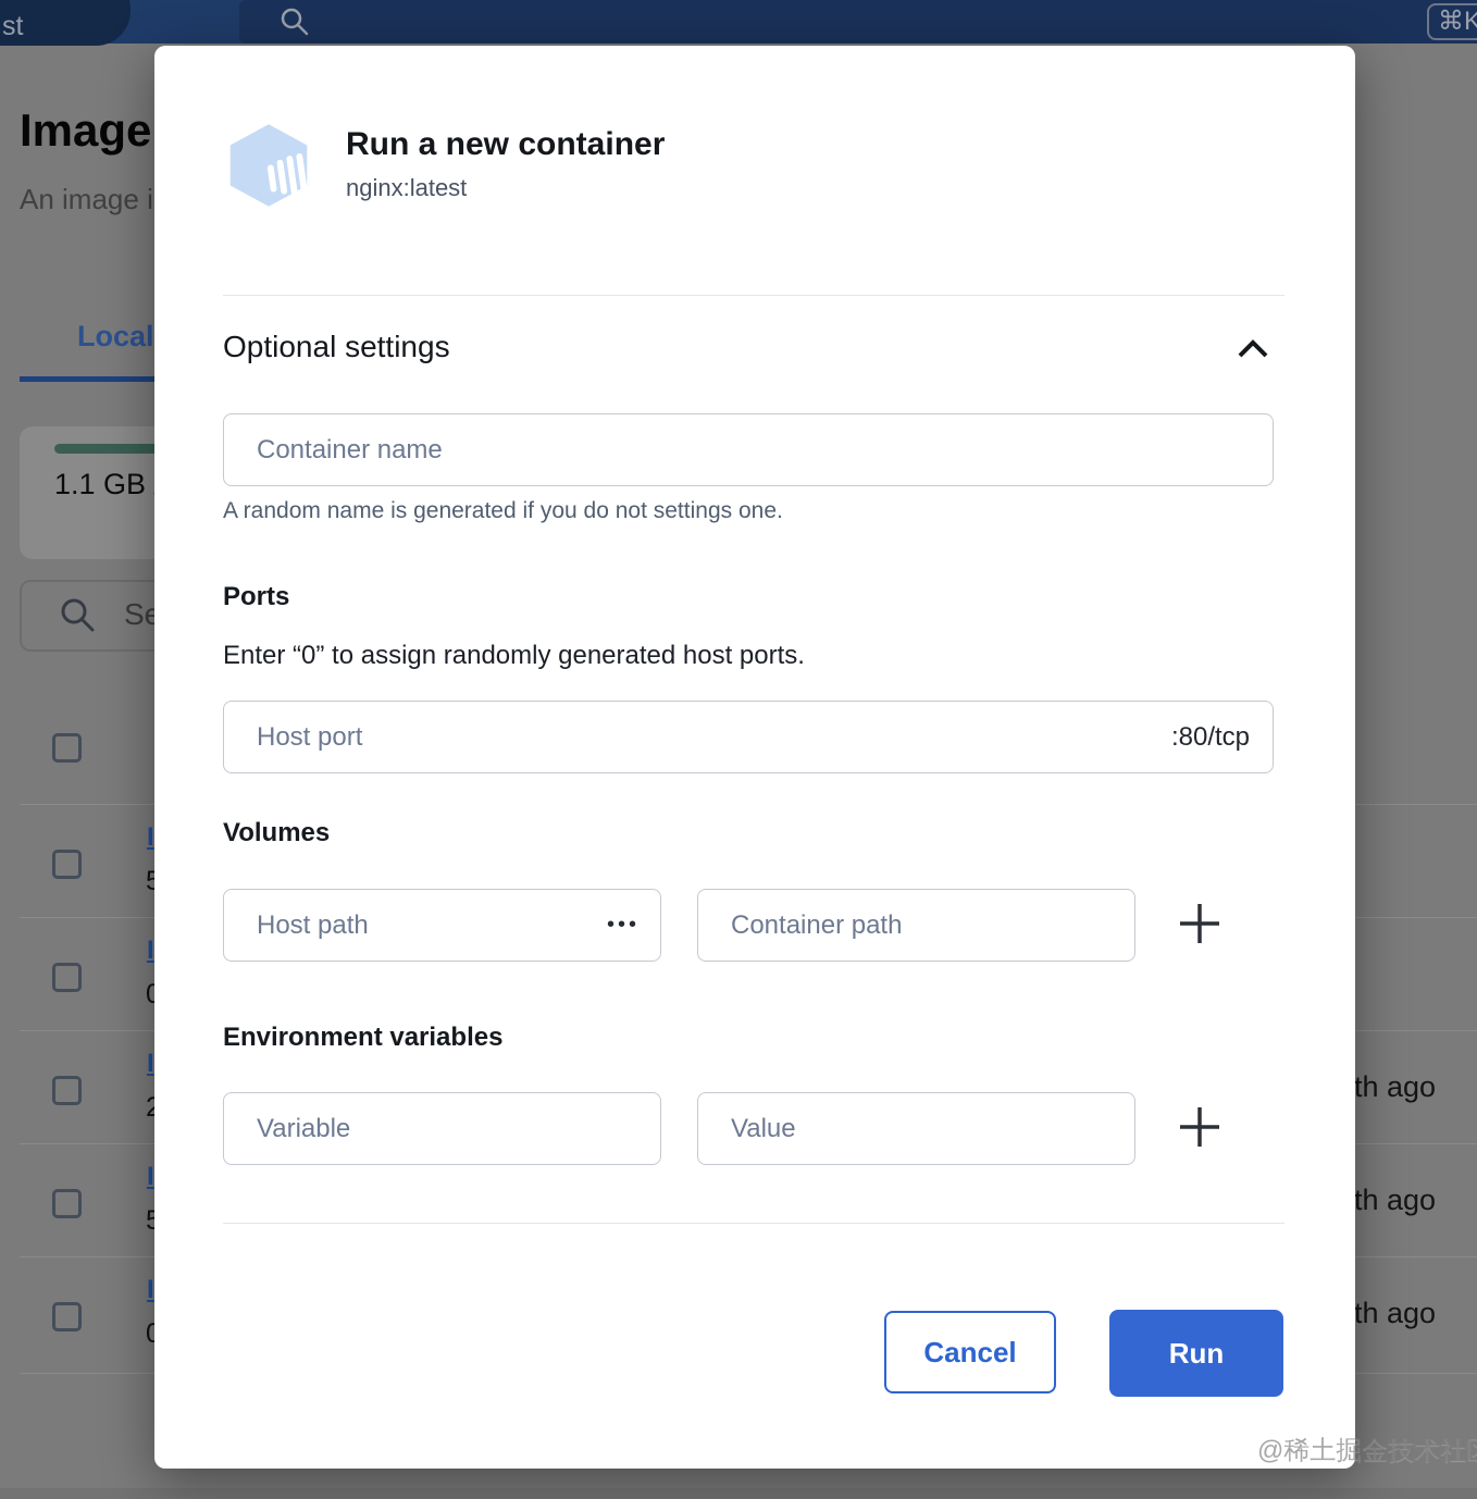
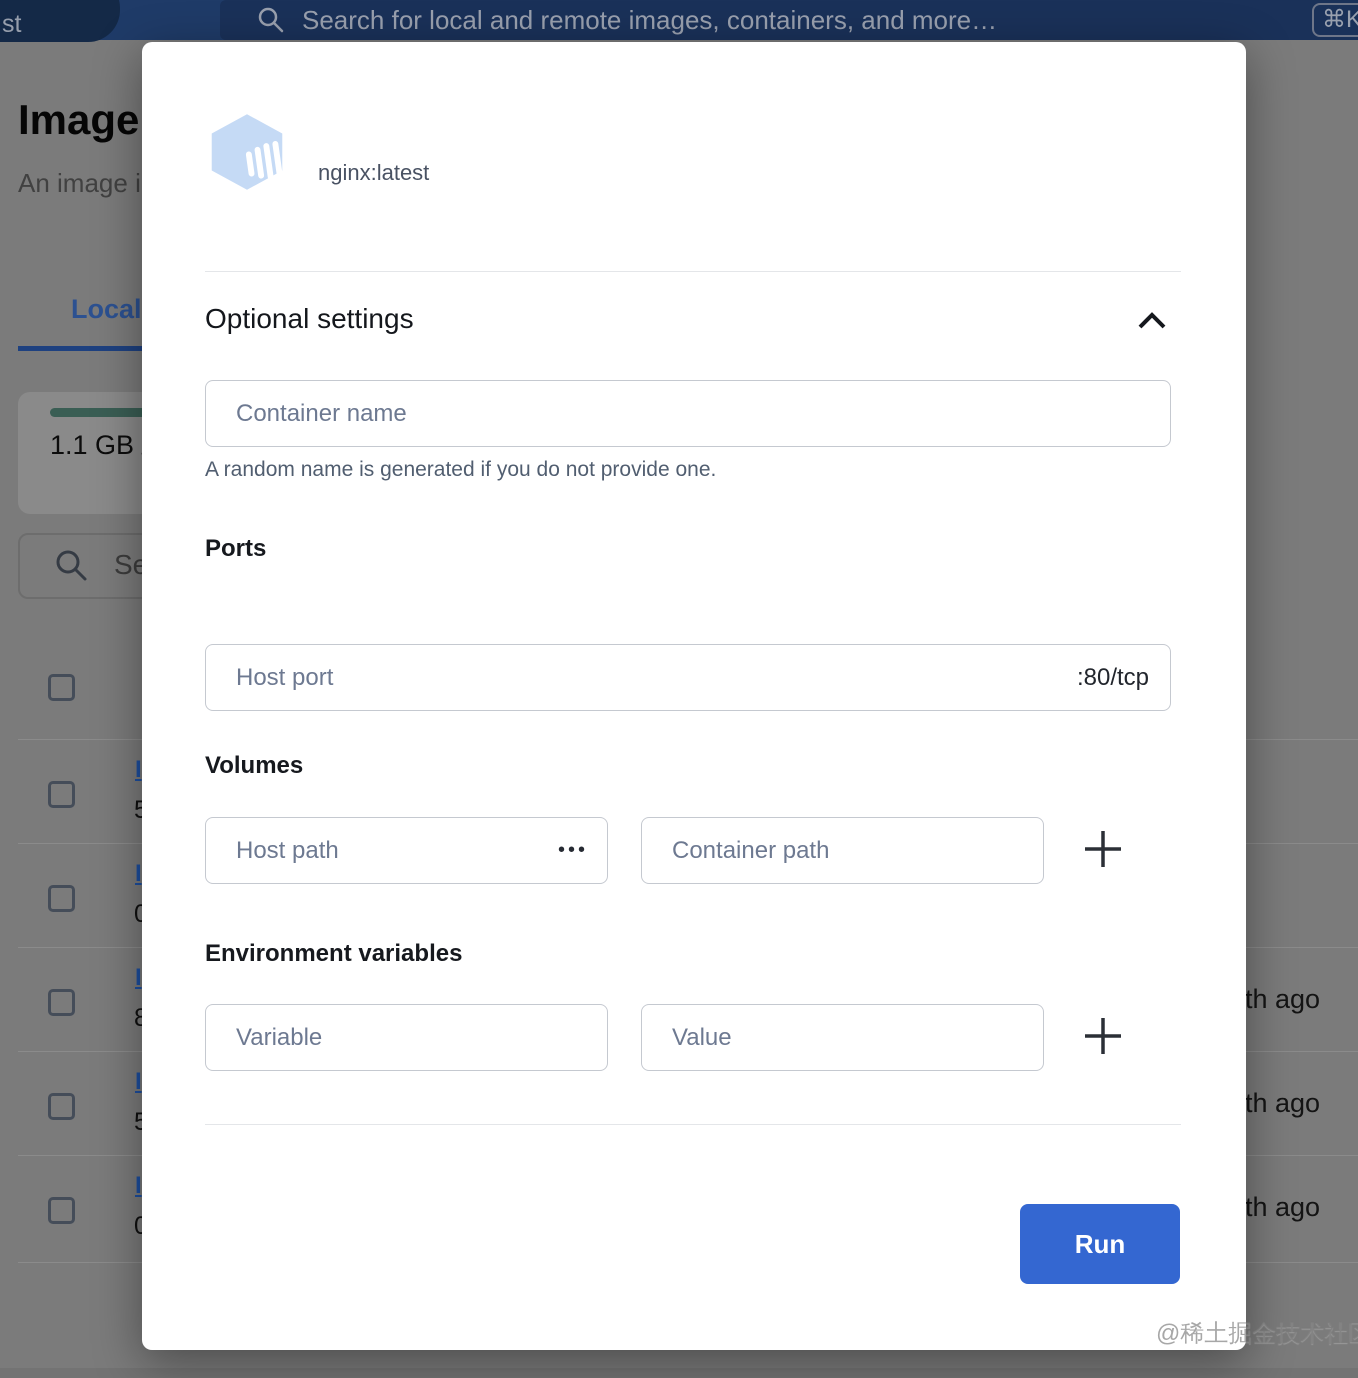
  st
+ Search for local and remote images, containers, and more…
  ⌘K
  Image
  An image i
  Local
  1.1 GB
  Se
  I
  5
  I
  0
  I
- 2
+ 8
  th ago
  I
  5
  th ago
  I
  0
  th ago
- Run a new container
  nginx:latest
  Optional settings
  Container name
- A random name is generated if you do not settings one.
+ A random name is generated if you do not provide one.
  Ports
- Enter “0” to assign randomly generated host ports.
  Host port
  :80/tcp
  Volumes
  Host path
  •••
  Container path
  Environment variables
  Variable
  Value
- Cancel
  Run
  @稀土掘金技术社
